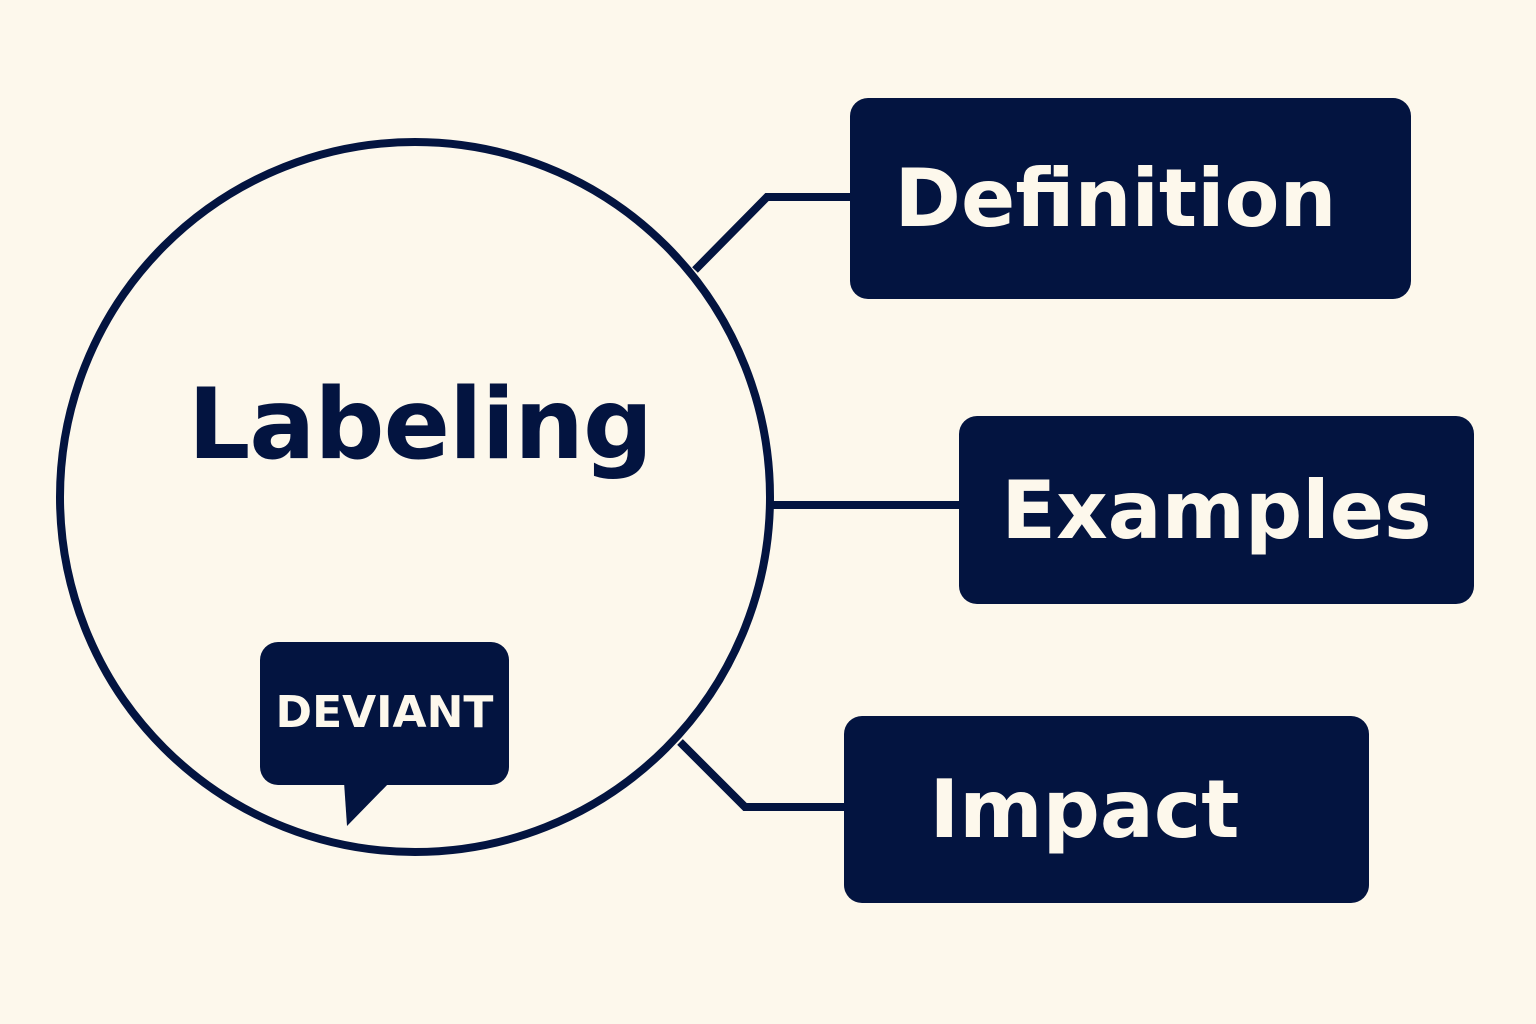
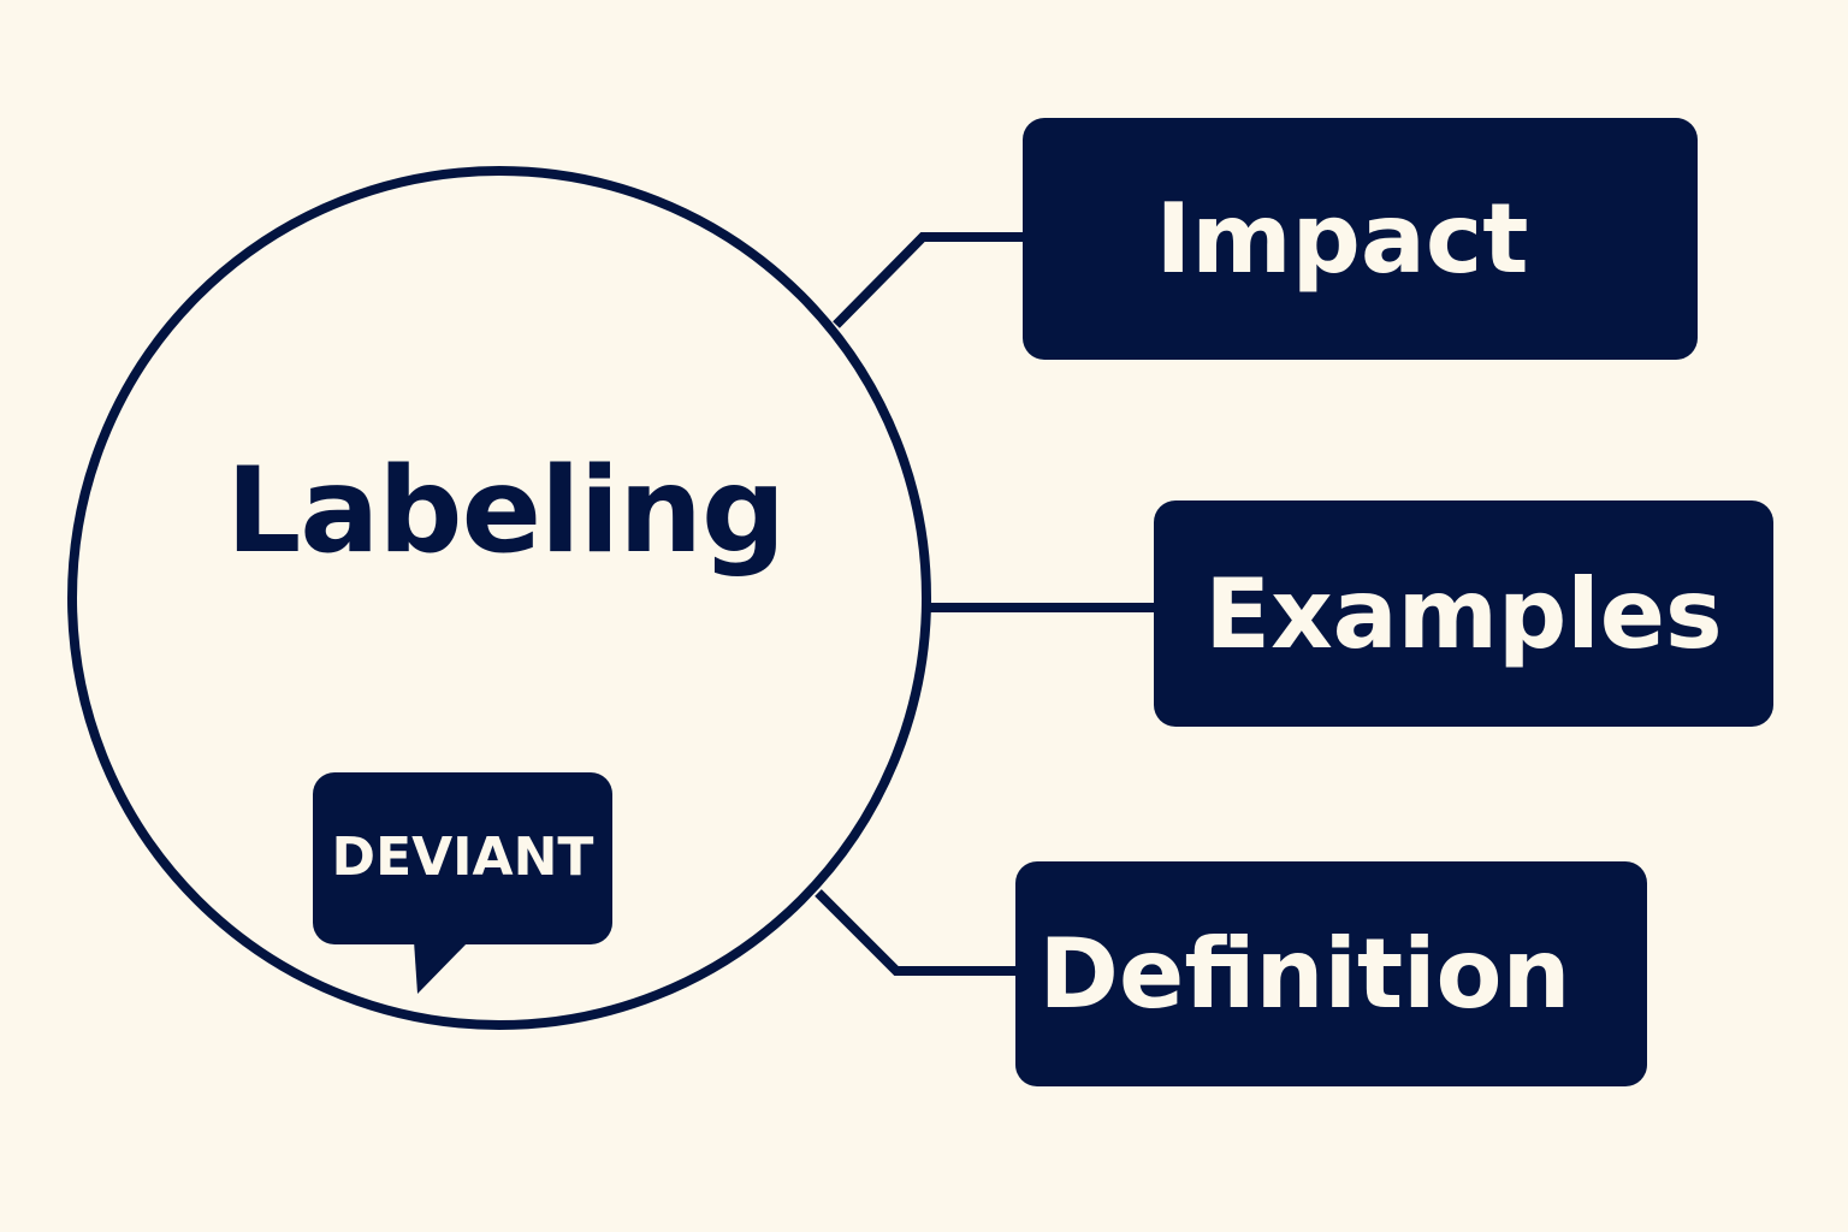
  Labeling
  DEVIANT
- Definition
+ Impact
  Examples
- Impact
+ Definition
